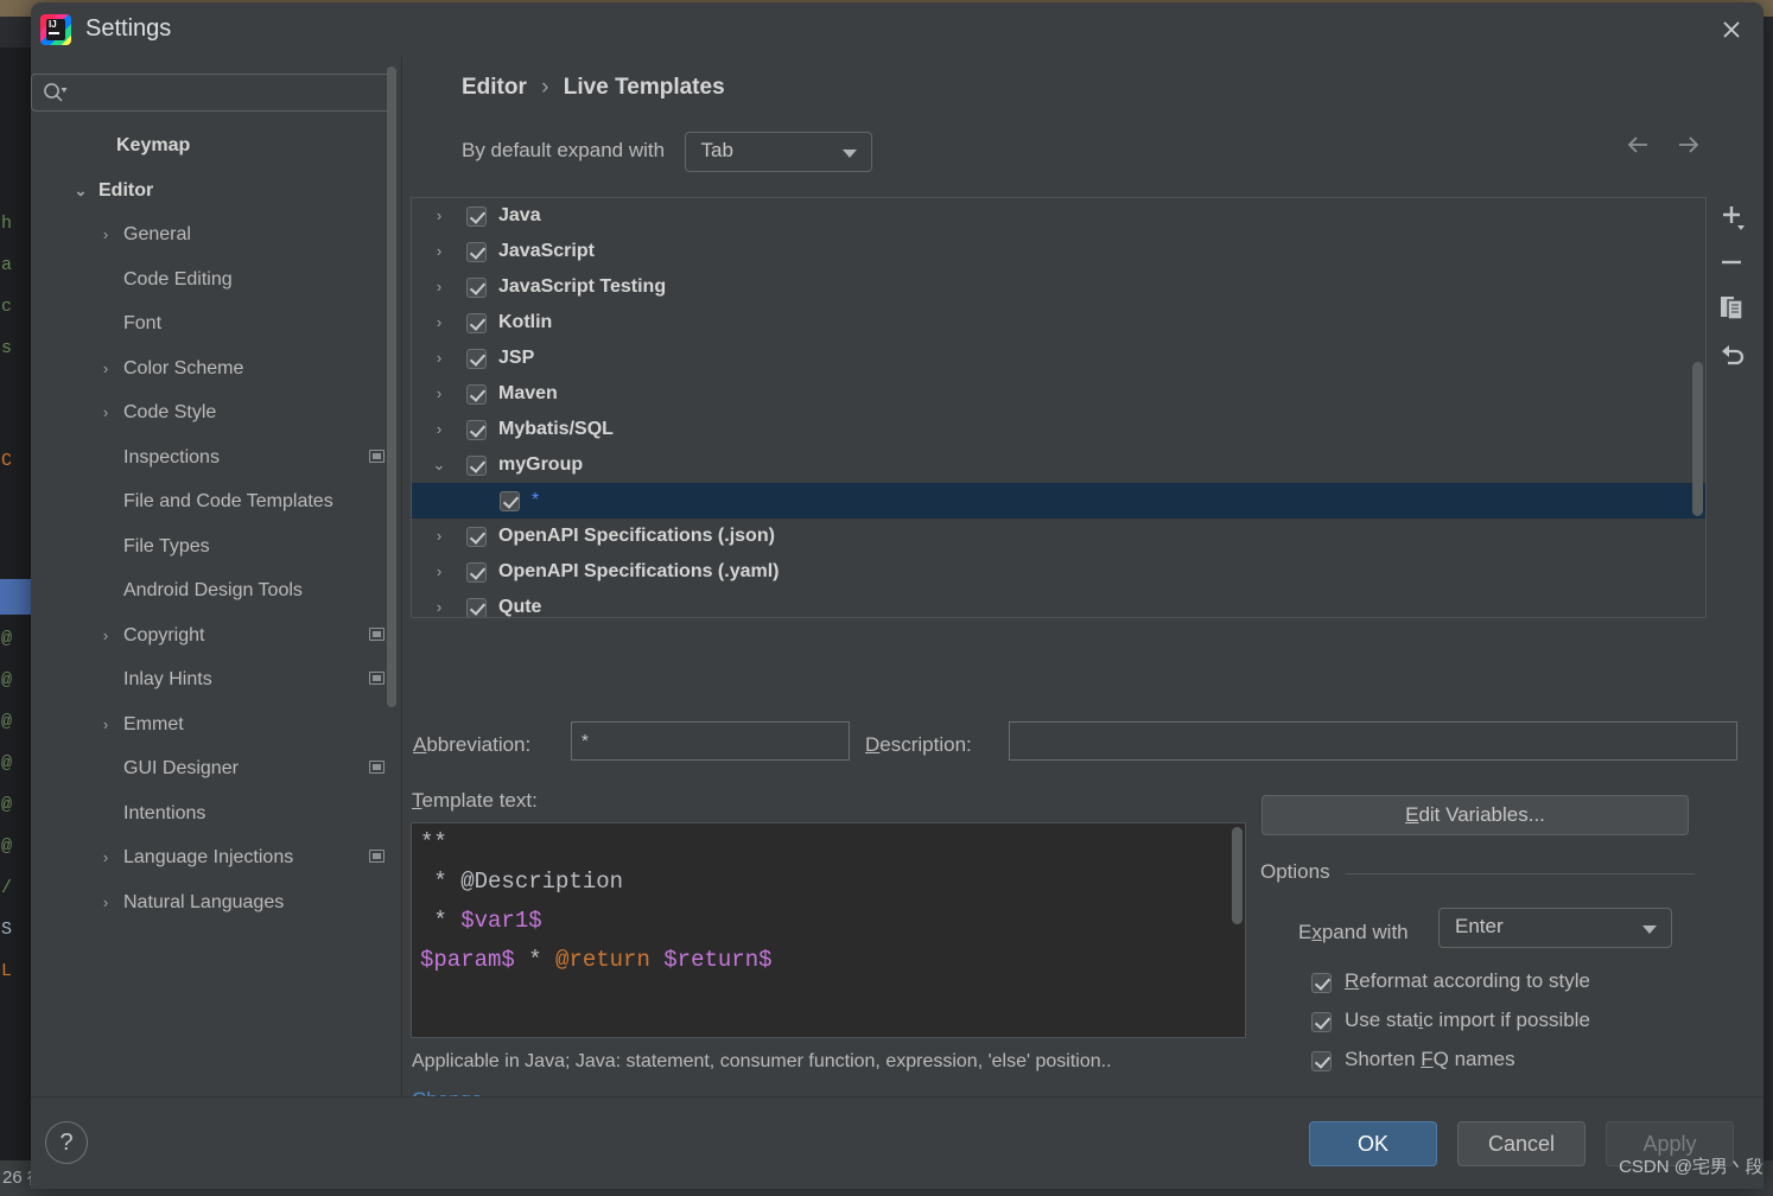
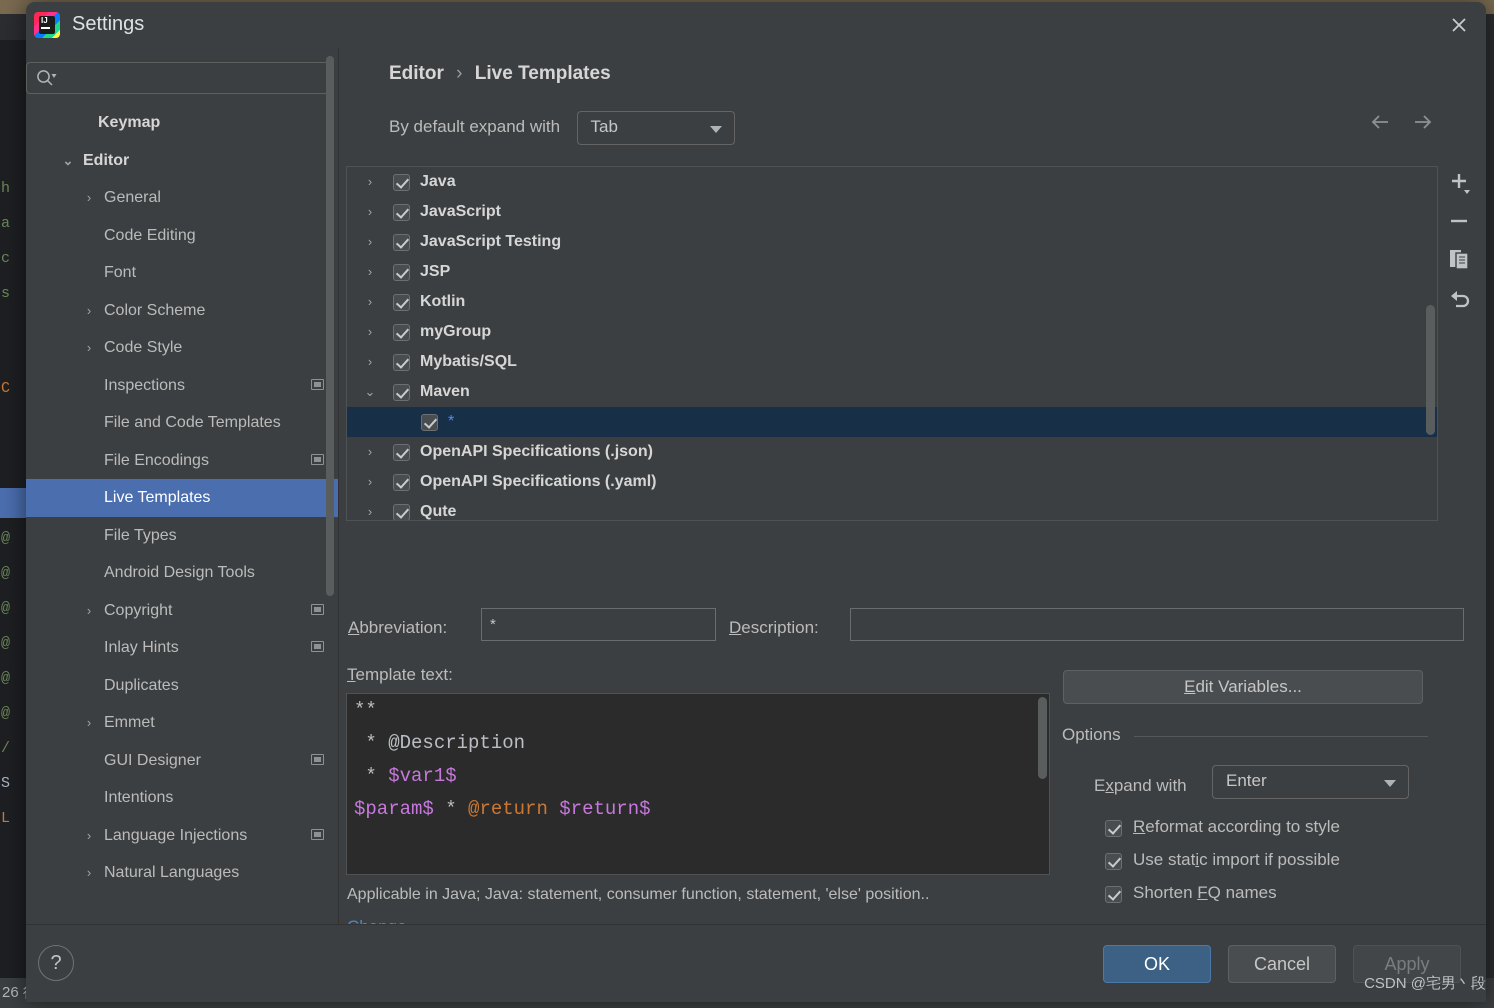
  h
  a
  c
  s
  C
  @
  @
  @
  @
  @
  @
  /
  S
  L
  IJ
  Settings
  Keymap
  ⌄
  Editor
  ›
  General
  Code Editing
  Font
  ›
  Color Scheme
  ›
  Code Style
  Inspections
  File and Code Templates
+ File Encodings
+ Live Templates
  File Types
  Android Design Tools
  ›
  Copyright
  Inlay Hints
+ Duplicates
  ›
  Emmet
  GUI Designer
  Intentions
  ›
  Language Injections
  ›
  Natural Languages
  Editor › Live Templates
  By default expand with
  Tab
  ›
  Java
  ›
  JavaScript
  ›
  JavaScript Testing
  ›
- Kotlin
+ JSP
  ›
- JSP
+ Kotlin
  ›
- Maven
+ myGroup
  ›
  Mybatis/SQL
  ⌄
- myGroup
+ Maven
  *
  ›
  OpenAPI Specifications (.json)
  ›
  OpenAPI Specifications (.yaml)
  ›
  Qute
  Abbreviation:
  *
  Description:
  Template text:
  **
  * @Description
  * $var1$
  $param$ * @return $return$
- Applicable in Java; Java: statement, consumer function, expression, 'else' position..
+ Applicable in Java; Java: statement, consumer function, statement, 'else' position..
  Edit Variables...
  Options
  Expand with
  Enter
  Reformat according to style
  Use static import if possible
  Shorten FQ names
  ?
  OK
  Cancel
  Apply
  CSDN @宅男丶段
